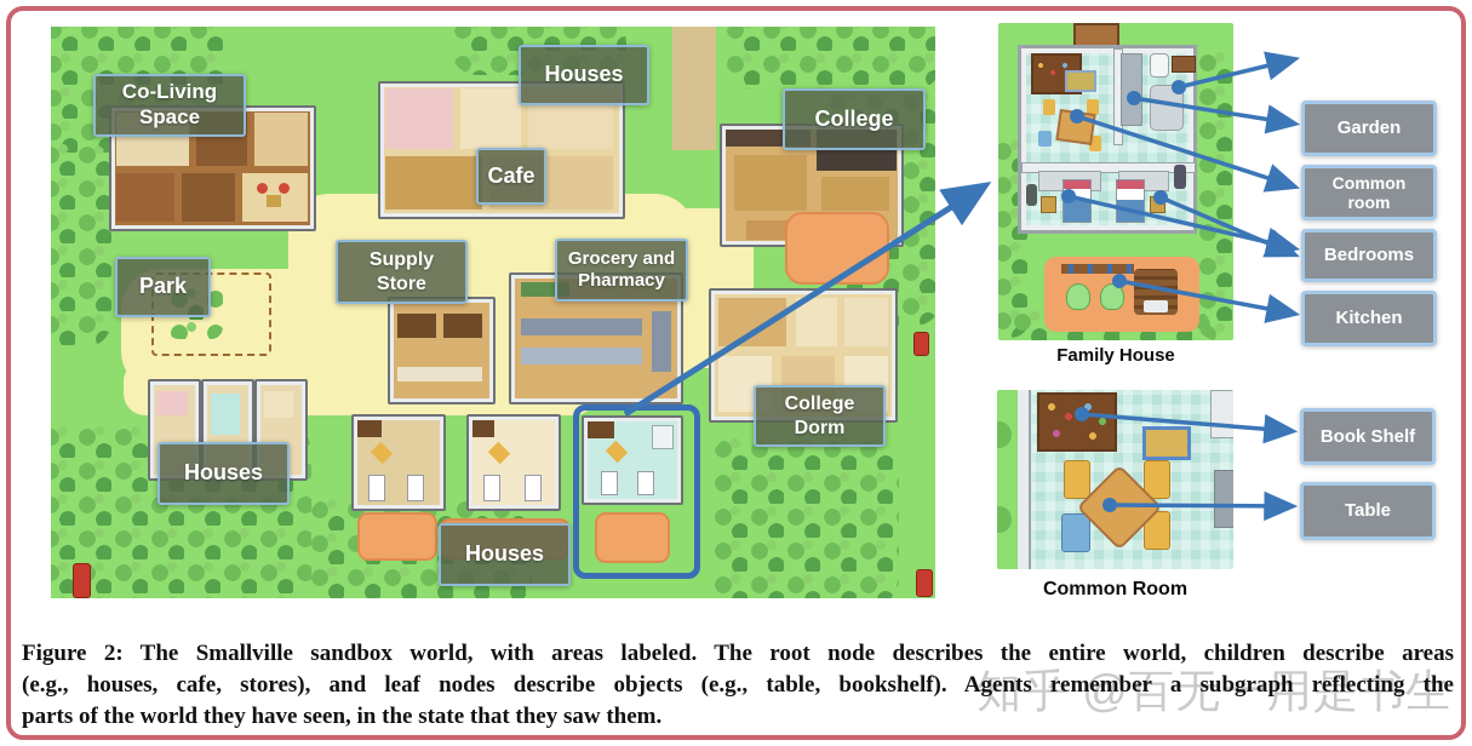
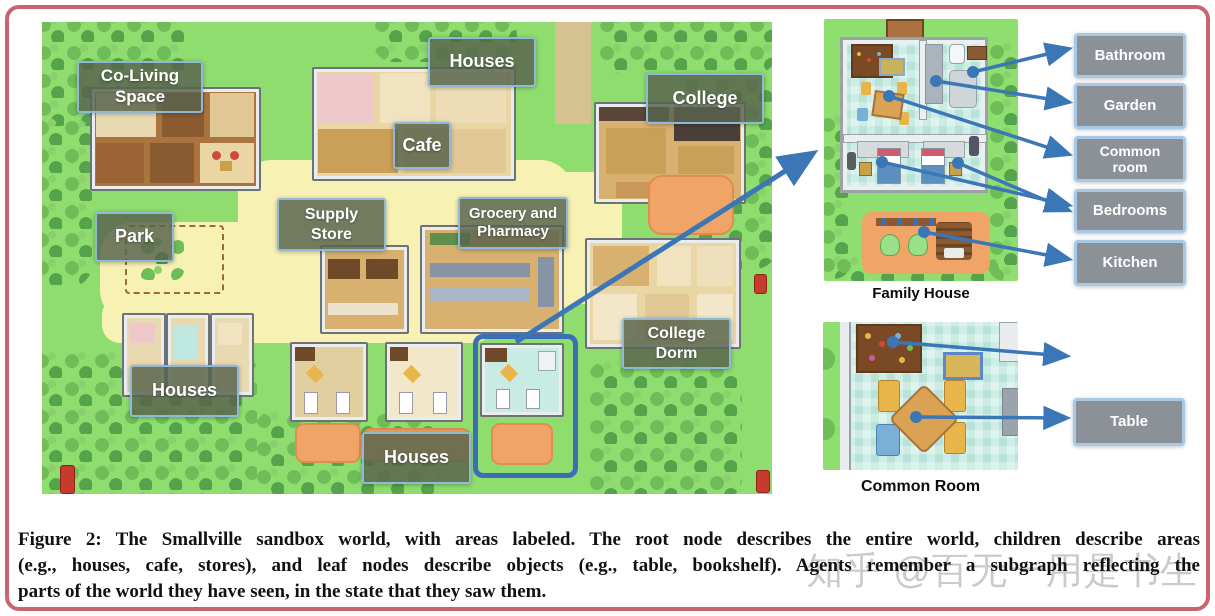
  Co-Living
  Space
  Houses
  Cafe
  College
  Supply
  Store
  Grocery and
  Pharmacy
  Park
  Houses
  College
  Dorm
  Houses
  Family House
  Common Room
+ Bathroom
  Garden
  Common
  room
  Bedrooms
  Kitchen
- Book Shelf
  Table
  知乎 @百无一用是书生
  Figure 2: The Smallville sandbox world, with areas labeled. The root node describes the entire world, children describe areas
  (e.g., houses, cafe, stores), and leaf nodes describe objects (e.g., table, bookshelf). Agents remember a subgraph reflecting the
  parts of the world they have seen, in the state that they saw them.
